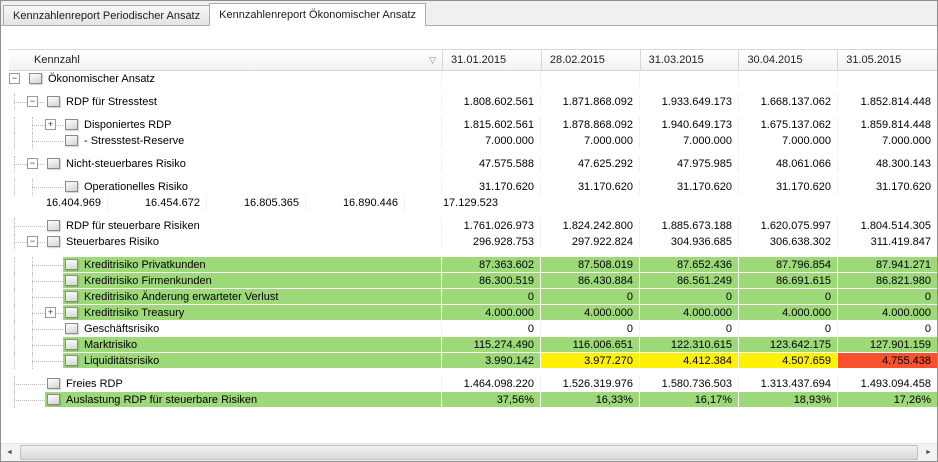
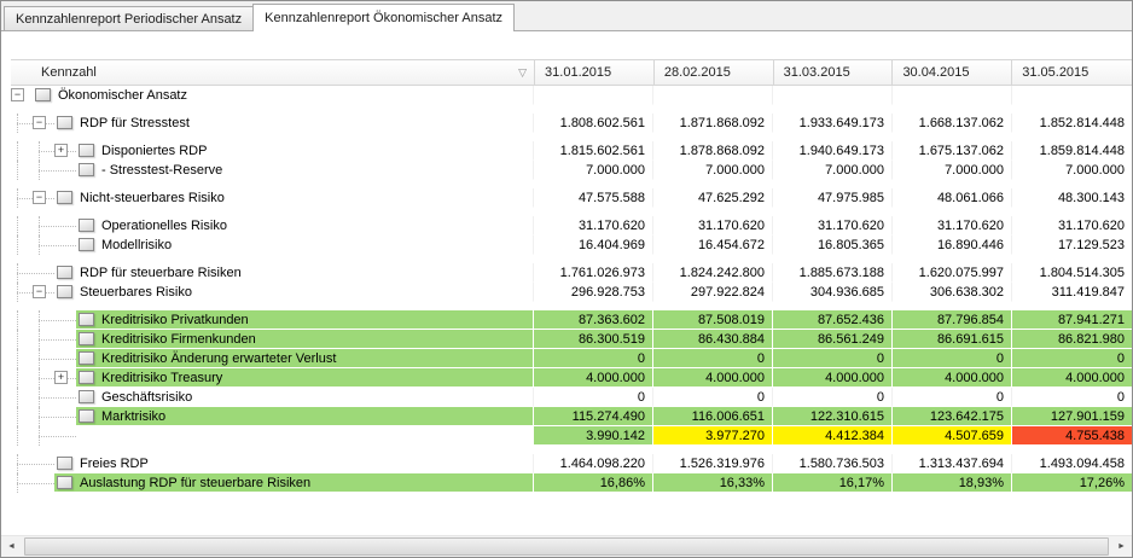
  Kennzahlenreport Periodischer Ansatz
  Kennzahlenreport Ökonomischer Ansatz
  Kennzahl
  ▽
  31.01.2015
  28.02.2015
  31.03.2015
  30.04.2015
  31.05.2015
  −
  Ökonomischer Ansatz
  −
  RDP für Stresstest
  1.808.602.561
  1.871.868.092
  1.933.649.173
  1.668.137.062
  1.852.814.448
  +
  Disponiertes RDP
  1.815.602.561
  1.878.868.092
  1.940.649.173
  1.675.137.062
  1.859.814.448
  - Stresstest-Reserve
  7.000.000
  7.000.000
  7.000.000
  7.000.000
  7.000.000
  −
  Nicht-steuerbares Risiko
  47.575.588
  47.625.292
  47.975.985
  48.061.066
  48.300.143
  Operationelles Risiko
  31.170.620
  31.170.620
  31.170.620
  31.170.620
  31.170.620
+ Modellrisiko
  16.404.969
  16.454.672
  16.805.365
  16.890.446
  17.129.523
  RDP für steuerbare Risiken
  1.761.026.973
  1.824.242.800
  1.885.673.188
  1.620.075.997
  1.804.514.305
  −
  Steuerbares Risiko
  296.928.753
  297.922.824
  304.936.685
  306.638.302
  311.419.847
  Kreditrisiko Privatkunden
  87.363.602
  87.508.019
  87.652.436
  87.796.854
  87.941.271
  Kreditrisiko Firmenkunden
  86.300.519
  86.430.884
  86.561.249
  86.691.615
  86.821.980
  Kreditrisiko Änderung erwarteter Verlust
  0
  0
  0
  0
  0
  +
  Kreditrisiko Treasury
  4.000.000
  4.000.000
  4.000.000
  4.000.000
  4.000.000
  Geschäftsrisiko
  0
  0
  0
  0
  0
  Marktrisiko
  115.274.490
  116.006.651
  122.310.615
  123.642.175
  127.901.159
- Liquiditätsrisiko
  3.990.142
  3.977.270
  4.412.384
  4.507.659
  4.755.438
  Freies RDP
  1.464.098.220
  1.526.319.976
  1.580.736.503
  1.313.437.694
  1.493.094.458
  Auslastung RDP für steuerbare Risiken
- 37,56%
+ 16,86%
  16,33%
  16,17%
  18,93%
  17,26%
